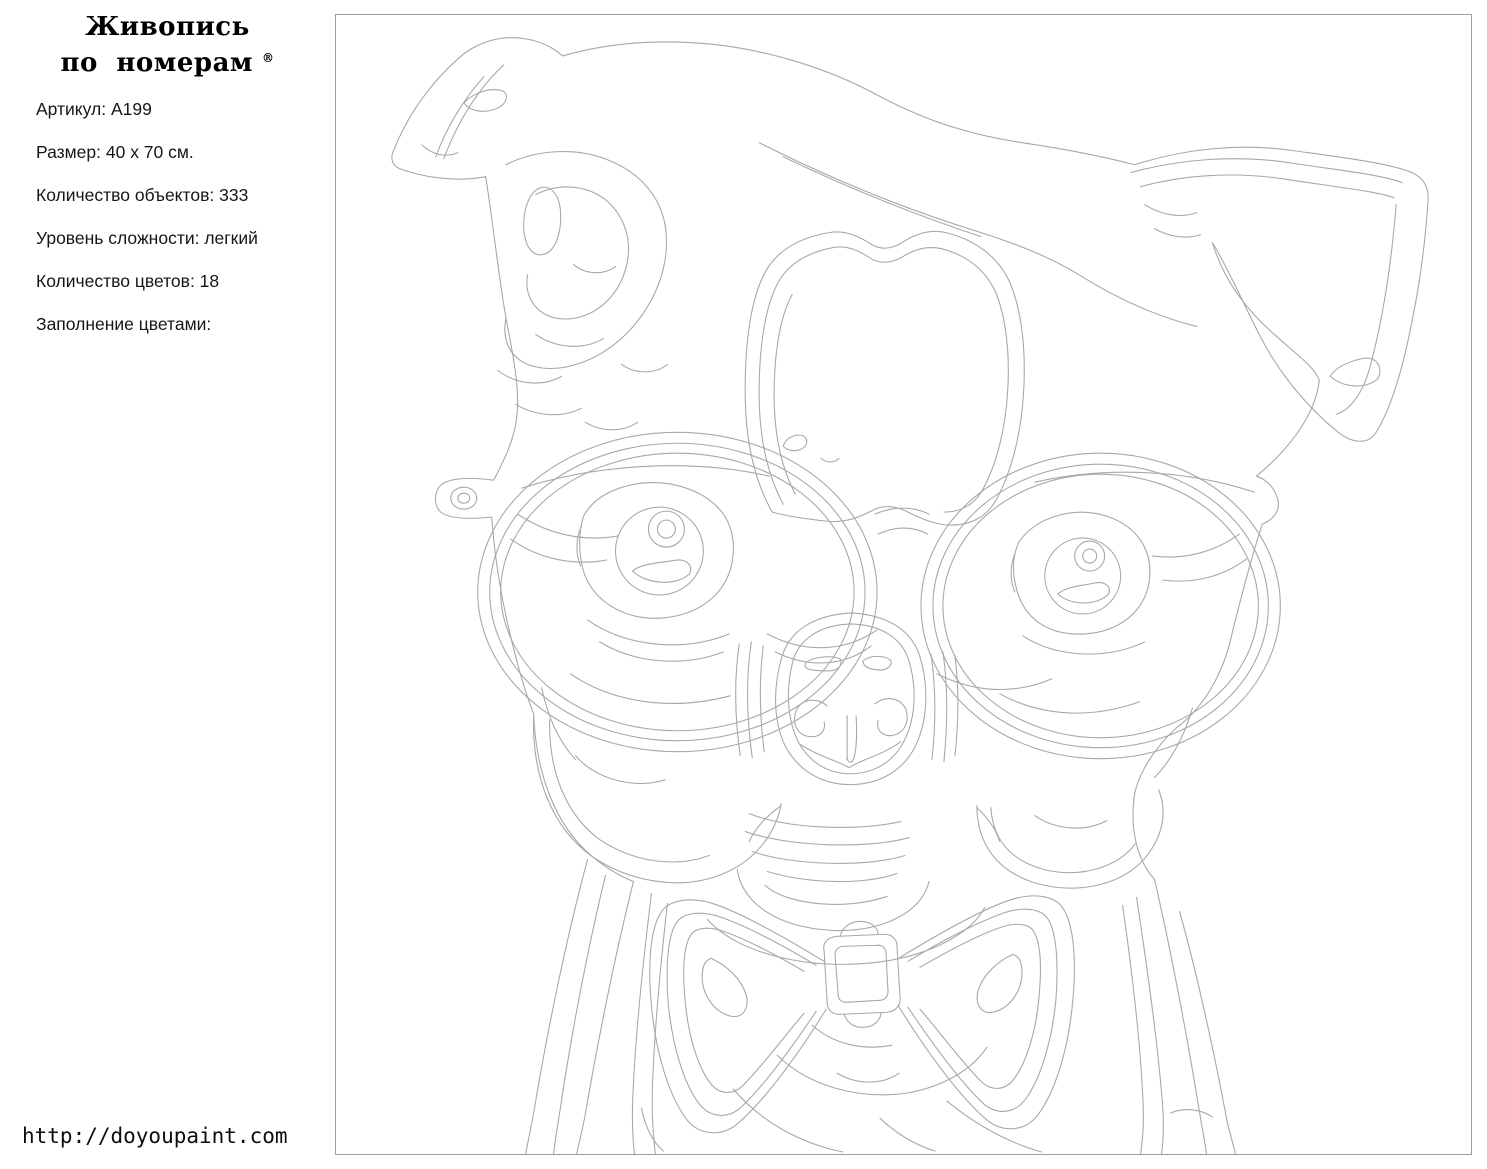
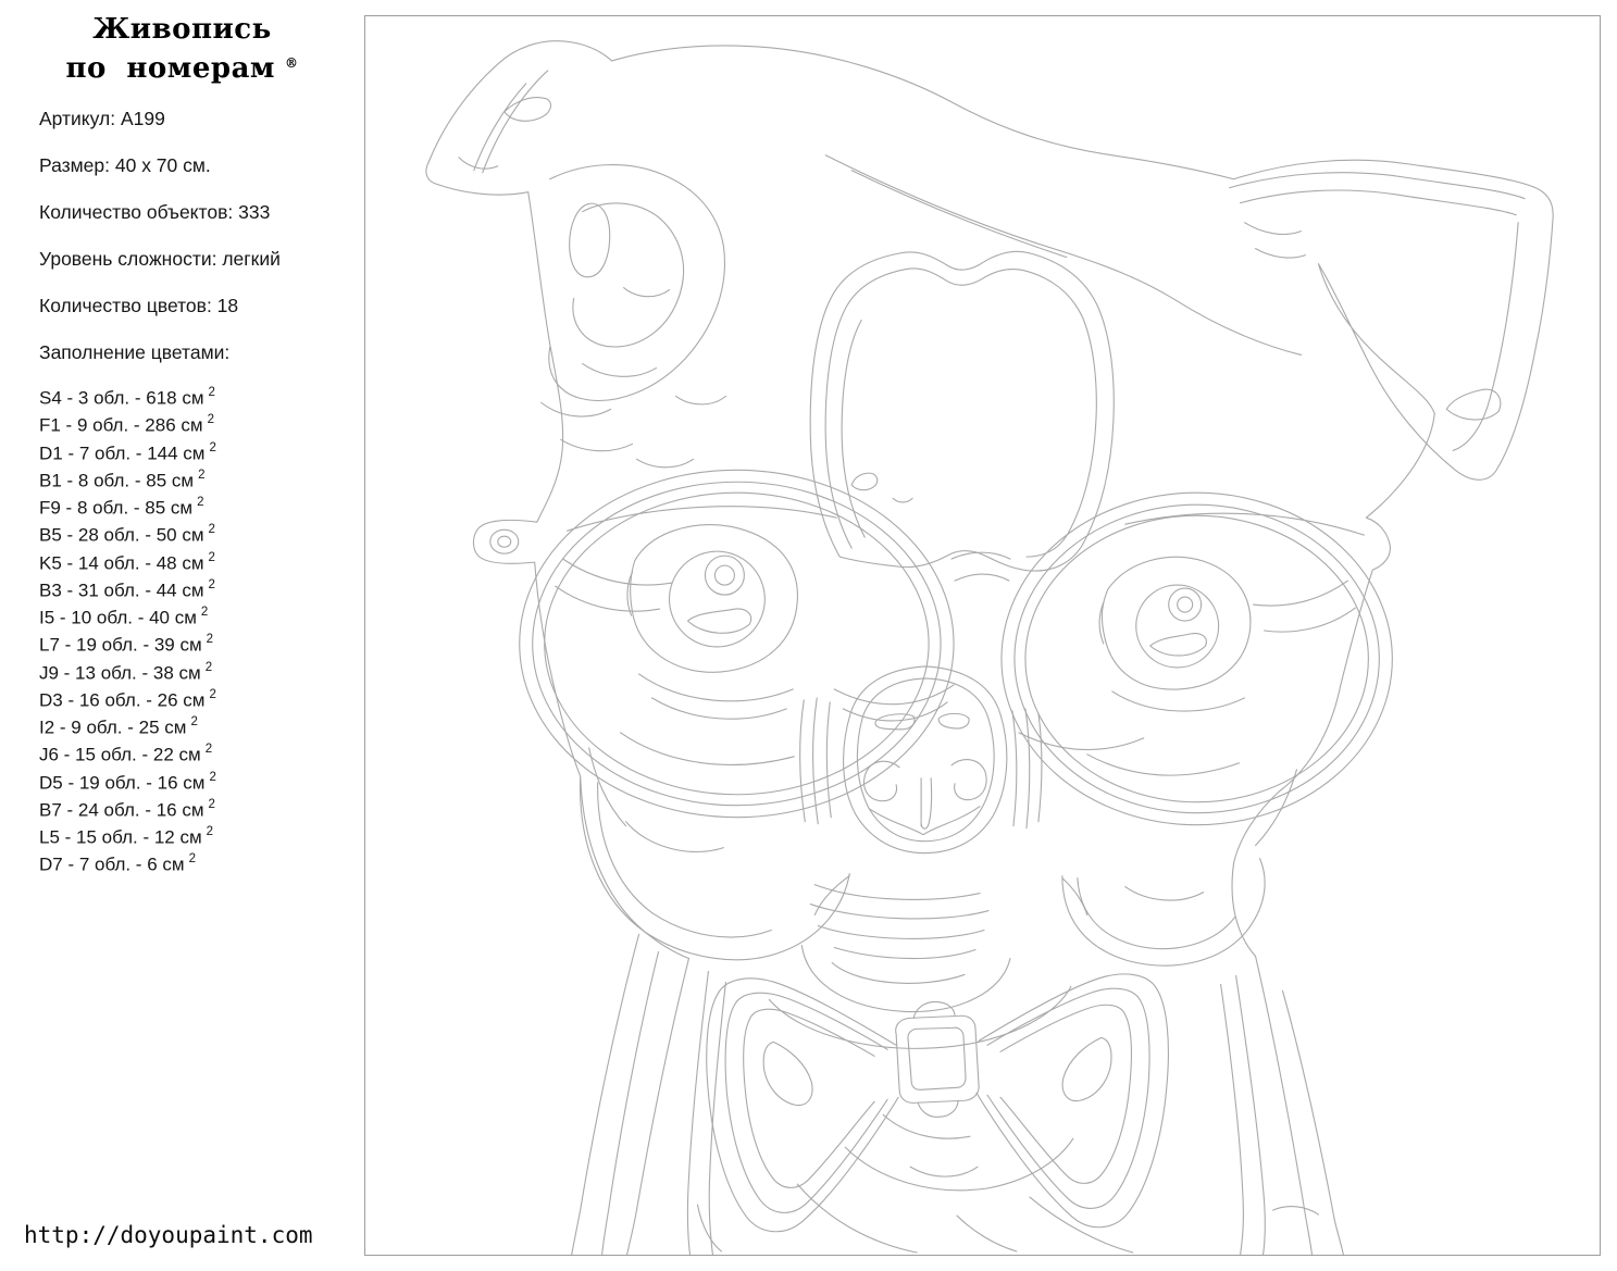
  Живопись
  по номерам ®
  Артикул: A199
  Размер: 40 х 70 см.
  Количество объектов: 333
  Уровень сложности: легкий
  Количество цветов: 18
  Заполнение цветами:
+ S4 - 3 обл. - 618 см 2
+ F1 - 9 обл. - 286 см 2
+ D1 - 7 обл. - 144 см 2
+ B1 - 8 обл. - 85 см 2
+ F9 - 8 обл. - 85 см 2
+ B5 - 28 обл. - 50 см 2
+ K5 - 14 обл. - 48 см 2
+ B3 - 31 обл. - 44 см 2
+ I5 - 10 обл. - 40 см 2
+ L7 - 19 обл. - 39 см 2
+ J9 - 13 обл. - 38 см 2
+ D3 - 16 обл. - 26 см 2
+ I2 - 9 обл. - 25 см 2
+ J6 - 15 обл. - 22 см 2
+ D5 - 19 обл. - 16 см 2
+ B7 - 24 обл. - 16 см 2
+ L5 - 15 обл. - 12 см 2
+ D7 - 7 обл. - 6 см 2
  http://doyoupaint.com
